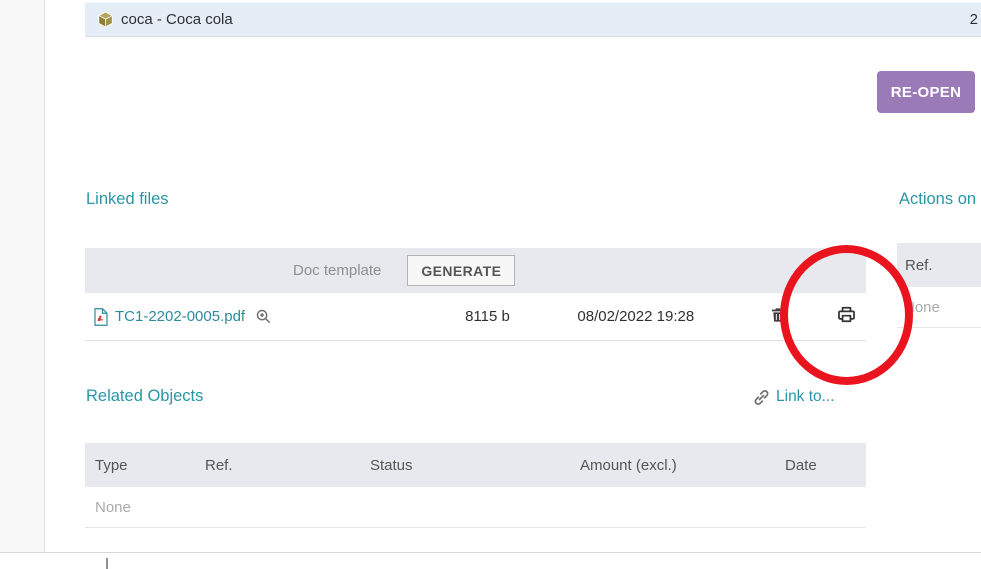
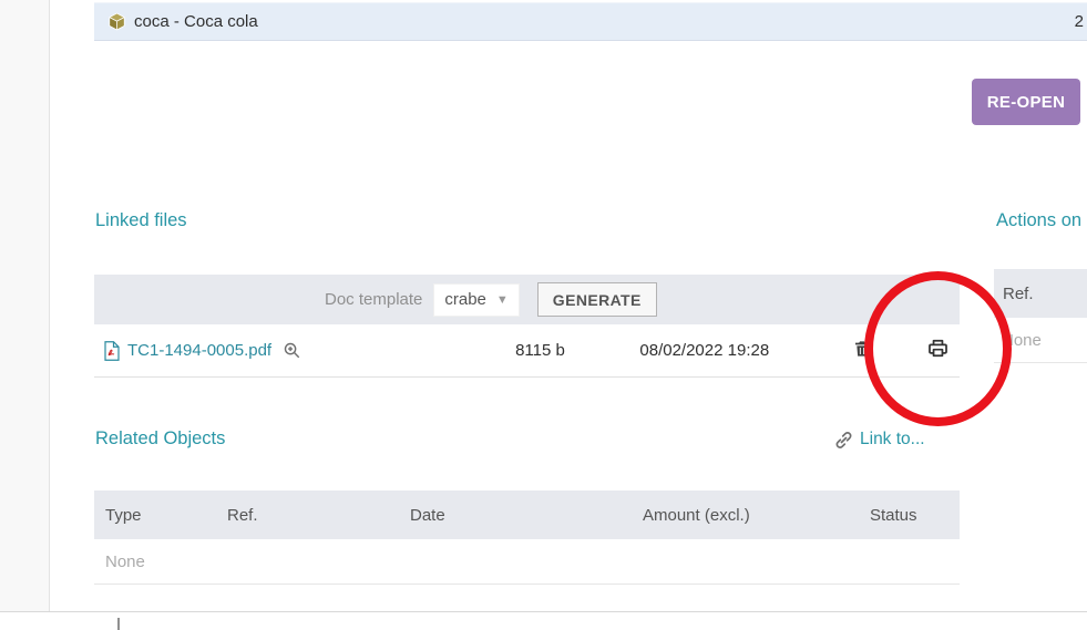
  coca - Coca cola
  2
  RE-OPEN
  Linked files
  Actions on
  Doc template
+ crabe
+ ▼
  GENERATE
- TC1-2202-0005.pdf
+ TC1-1494-0005.pdf
  8115 b
  08/02/2022 19:28
  Ref.
  None
  Related Objects
  Link to...
  Type
  Ref.
- Status
+ Date
  Amount (excl.)
- Date
+ Status
  None
